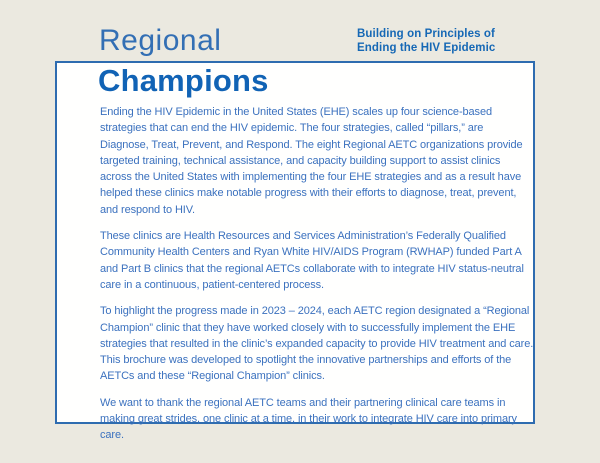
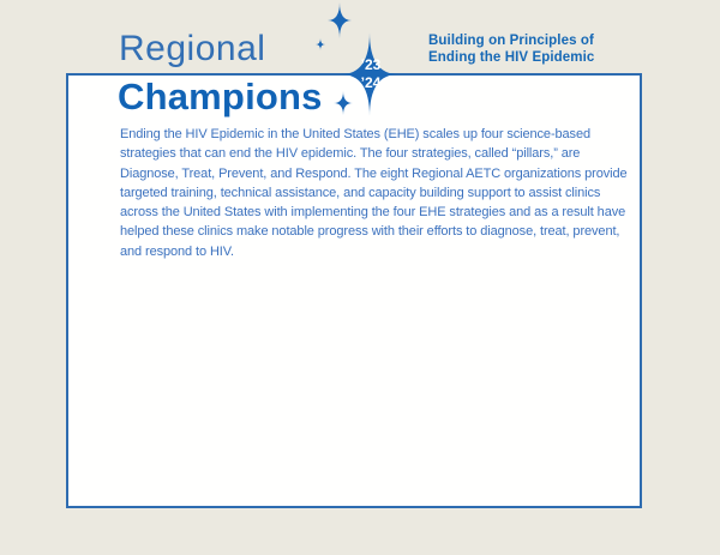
  Regional
  Champions
  Building on Principles of
  Ending the HIV Epidemic
+ ’23
+ ’24
  Ending the HIV Epidemic in the United States (EHE) scales up four science-based strategies that can end the HIV epidemic. The four strategies, called “pillars,” are Diagnose, Treat, Prevent, and Respond. The eight Regional AETC organizations provide targeted training, technical assistance, and capacity building support to assist clinics across the United States with implementing the four EHE strategies and as a result have helped these clinics make notable progress with their efforts to diagnose, treat, prevent, and respond to HIV.
- These clinics are Health Resources and Services Administration’s Federally Qualified Community Health Centers and Ryan White HIV/AIDS Program (RWHAP) funded Part A and Part B clinics that the regional AETCs collaborate with to integrate HIV status-neutral care in a continuous, patient-centered process.
- To highlight the progress made in 2023 – 2024, each AETC region designated a “Regional Champion” clinic that they have worked closely with to successfully implement the EHE strategies that resulted in the clinic’s expanded capacity to provide HIV treatment and care. This brochure was developed to spotlight the innovative partnerships and efforts of the AETCs and these “Regional Champion” clinics.
- We want to thank the regional AETC teams and their partnering clinical care teams in making great strides, one clinic at a time, in their work to integrate HIV care into primary care.
